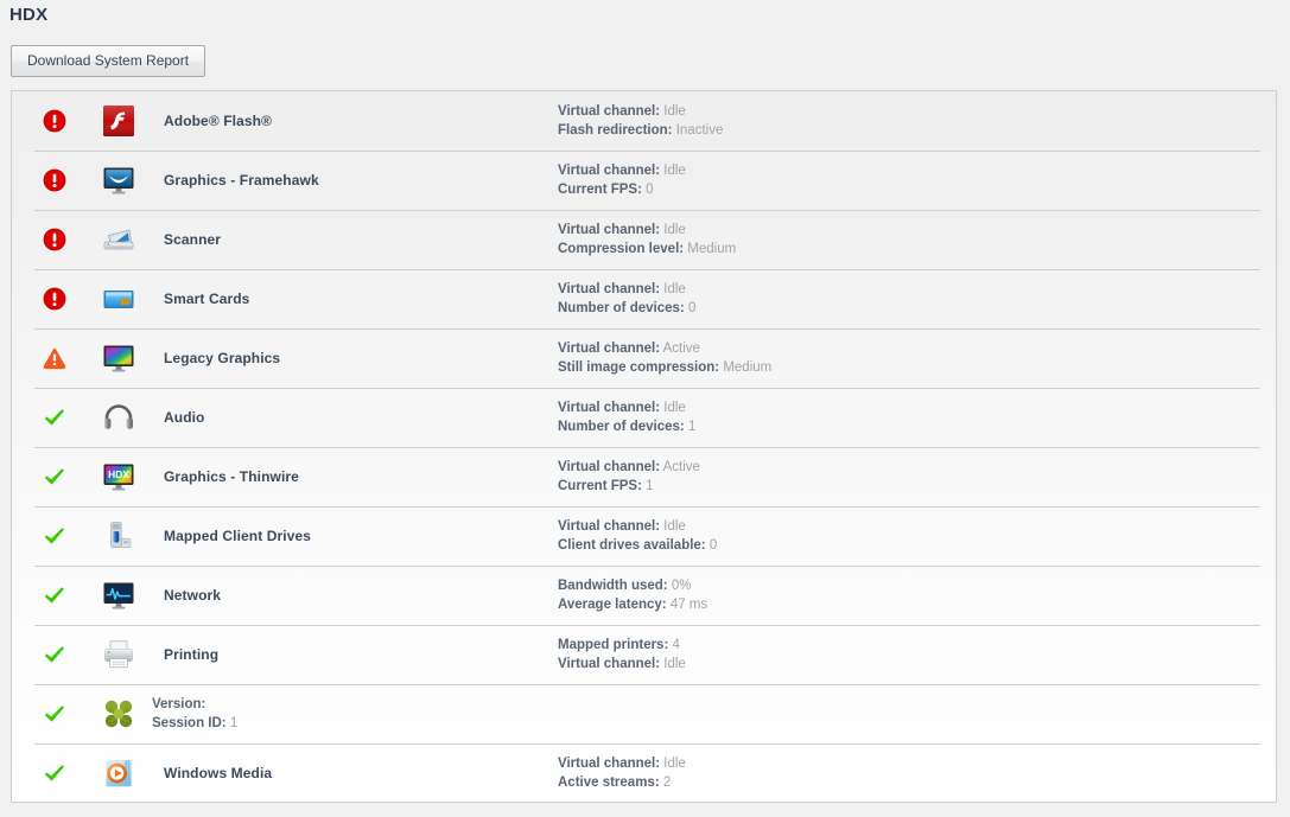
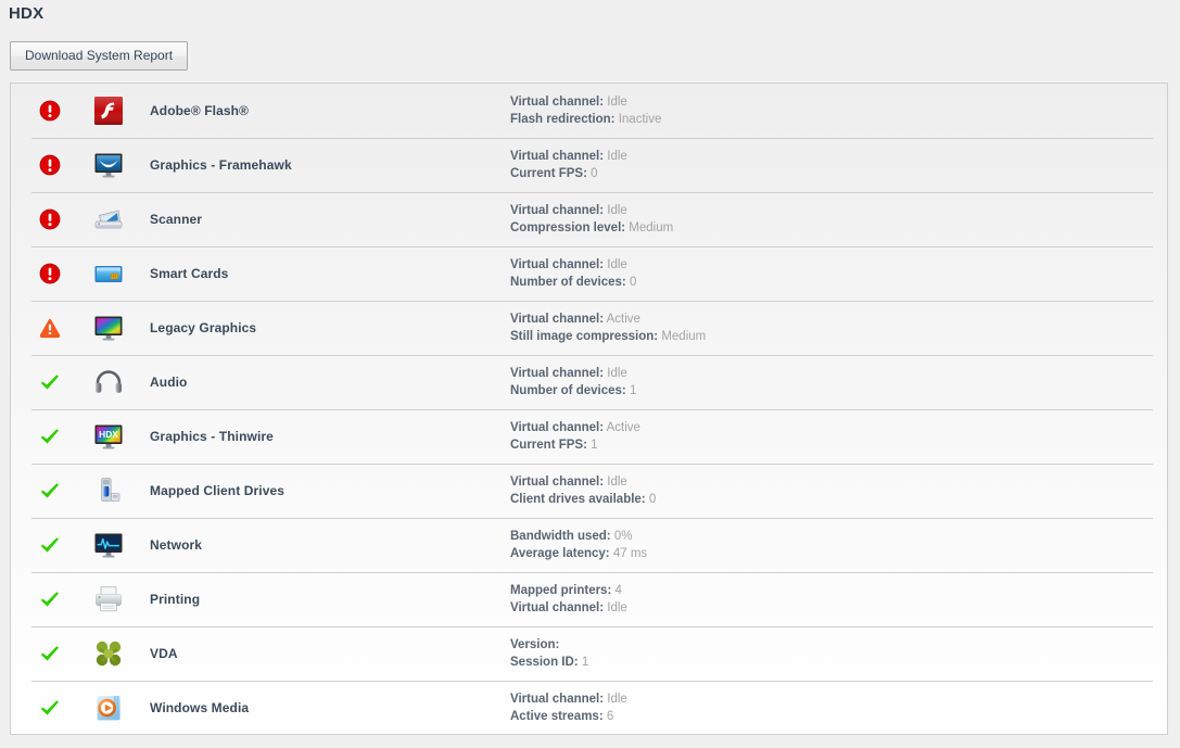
  HDX
  Download System Report
  Adobe® Flash®
  Virtual channel: Idle
  Flash redirection: Inactive
  Graphics - Framehawk
  Virtual channel: Idle
  Current FPS: 0
  Scanner
  Virtual channel: Idle
  Compression level: Medium
  Smart Cards
  Virtual channel: Idle
  Number of devices: 0
  Legacy Graphics
  Virtual channel: Active
  Still image compression: Medium
  Audio
  Virtual channel: Idle
  Number of devices: 1
  Graphics - Thinwire
  Virtual channel: Active
  Current FPS: 1
  Mapped Client Drives
  Virtual channel: Idle
  Client drives available: 0
  Network
  Bandwidth used: 0%
  Average latency: 47 ms
  Printing
  Mapped printers: 4
  Virtual channel: Idle
+ VDA
  Version:
  Session ID: 1
  Windows Media
  Virtual channel: Idle
- Active streams: 2
+ Active streams: 6
